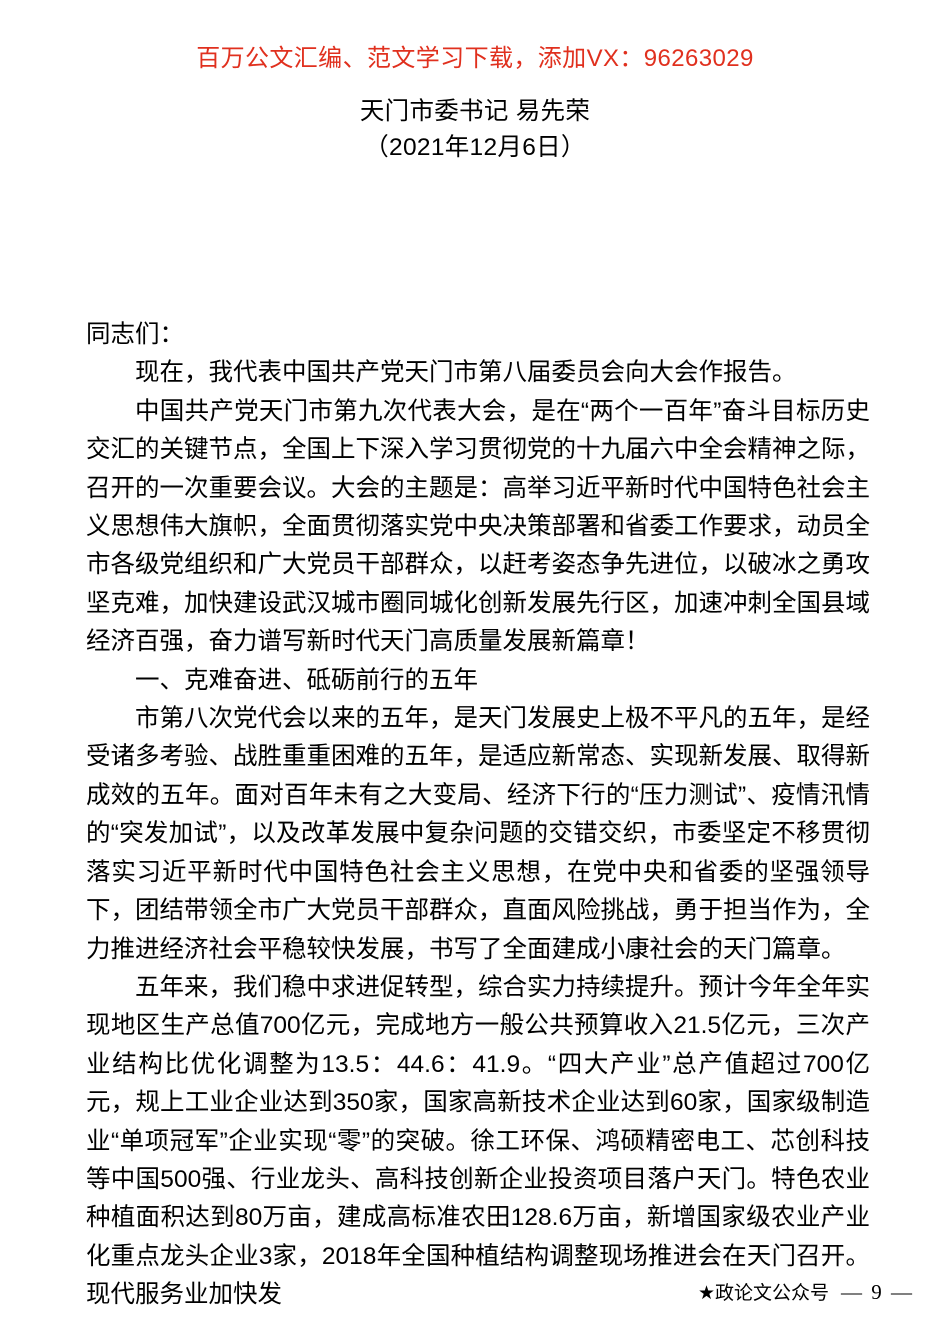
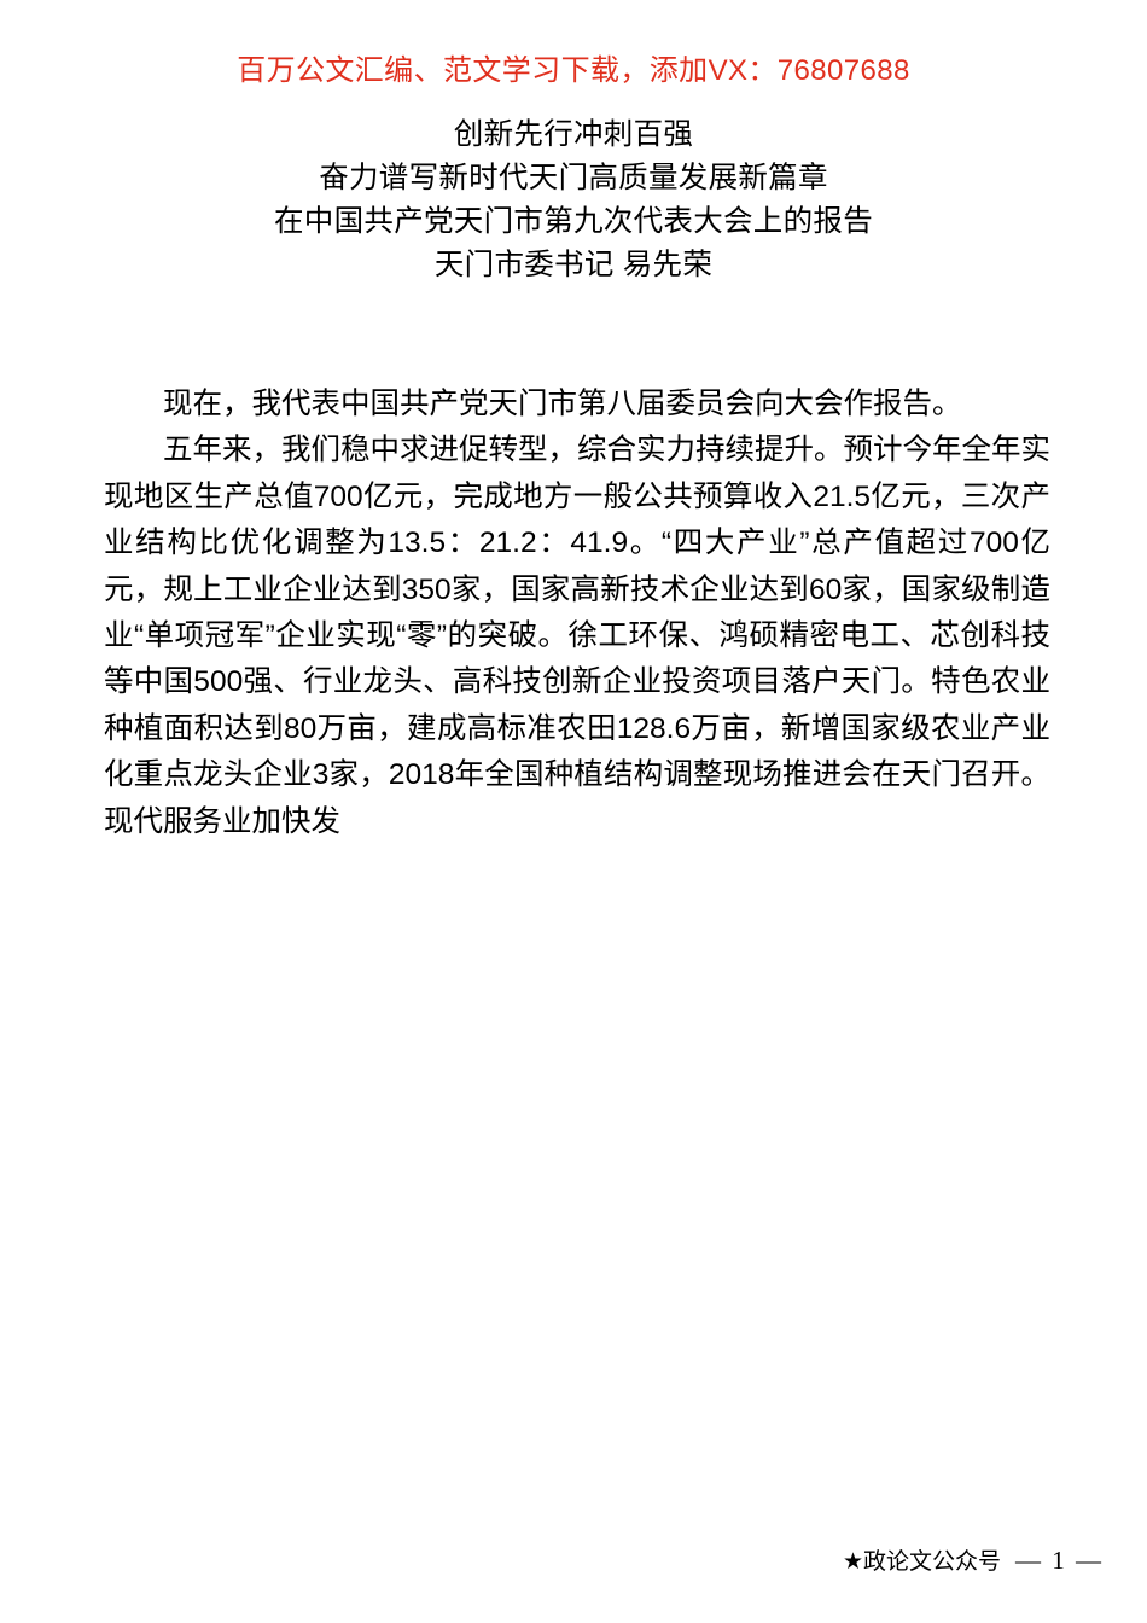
- 百万公文汇编、范文学习下载，添加VX：96263029
+ 百万公文汇编、范文学习下载，添加VX：76807688
+ 创新先行冲刺百强
+ 奋力谱写新时代天门高质量发展新篇章
+ 在中国共产党天门市第九次代表大会上的报告
  天门市委书记 易先荣
- （2021年12月6日）
- 同志们：
  现在，我代表中国共产党天门市第八届委员会向大会作报告。
- 中国共产党天门市第九次代表大会，是在“两个一百年”奋斗目标历史交汇的关键节点，全国上下深入学习贯彻党的十九届六中全会精神之际，召开的一次重要会议。大会的主题是：高举习近平新时代中国特色社会主义思想伟大旗帜，全面贯彻落实党中央决策部署和省委工作要求，动员全市各级党组织和广大党员干部群众，以赶考姿态争先进位，以破冰之勇攻坚克难，加快建设武汉城市圈同城化创新发展先行区，加速冲刺全国县域经济百强，奋力谱写新时代天门高质量发展新篇章！
- 一、克难奋进、砥砺前行的五年
- 市第八次党代会以来的五年，是天门发展史上极不平凡的五年，是经受诸多考验、战胜重重困难的五年，是适应新常态、实现新发展、取得新成效的五年。面对百年未有之大变局、经济下行的“压力测试”、疫情汛情的“突发加试”，以及改革发展中复杂问题的交错交织，市委坚定不移贯彻落实习近平新时代中国特色社会主义思想，在党中央和省委的坚强领导下，团结带领全市广大党员干部群众，直面风险挑战，勇于担当作为，全力推进经济社会平稳较快发展，书写了全面建成小康社会的天门篇章。
- 五年来，我们稳中求进促转型，综合实力持续提升。预计今年全年实现地区生产总值700亿元，完成地方一般公共预算收入21.5亿元，三次产业结构比优化调整为13.5：44.6：41.9。“四大产业”总产值超过700亿元，规上工业企业达到350家，国家高新技术企业达到60家，国家级制造业“单项冠军”企业实现“零”的突破。徐工环保、鸿硕精密电工、芯创科技等中国500强、行业龙头、高科技创新企业投资项目落户天门。特色农业种植面积达到80万亩，建成高标准农田128.6万亩，新增国家级农业产业化重点龙头企业3家，2018年全国种植结构调整现场推进会在天门召开。现代服务业加快发
+ 五年来，我们稳中求进促转型，综合实力持续提升。预计今年全年实现地区生产总值700亿元，完成地方一般公共预算收入21.5亿元，三次产业结构比优化调整为13.5：21.2：41.9。“四大产业”总产值超过700亿元，规上工业企业达到350家，国家高新技术企业达到60家，国家级制造业“单项冠军”企业实现“零”的突破。徐工环保、鸿硕精密电工、芯创科技等中国500强、行业龙头、高科技创新企业投资项目落户天门。特色农业种植面积达到80万亩，建成高标准农田128.6万亩，新增国家级农业产业化重点龙头企业3家，2018年全国种植结构调整现场推进会在天门召开。现代服务业加快发
  ★政论文公众号
- — 9 —
+ — 1 —
